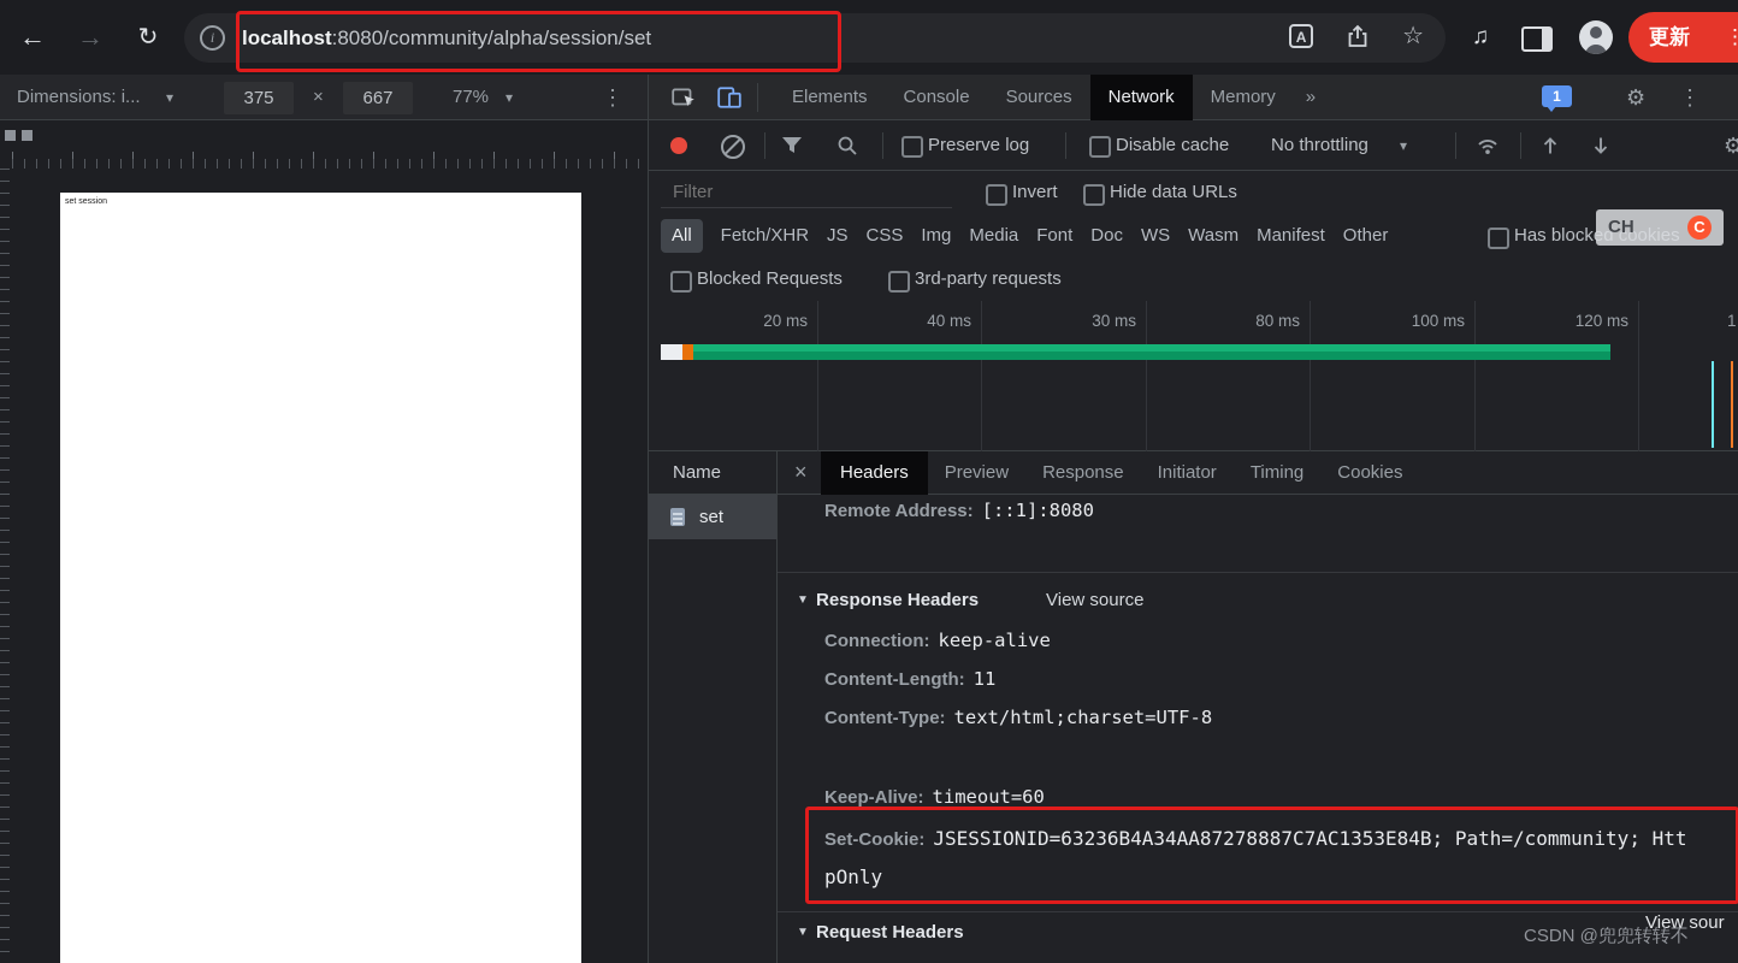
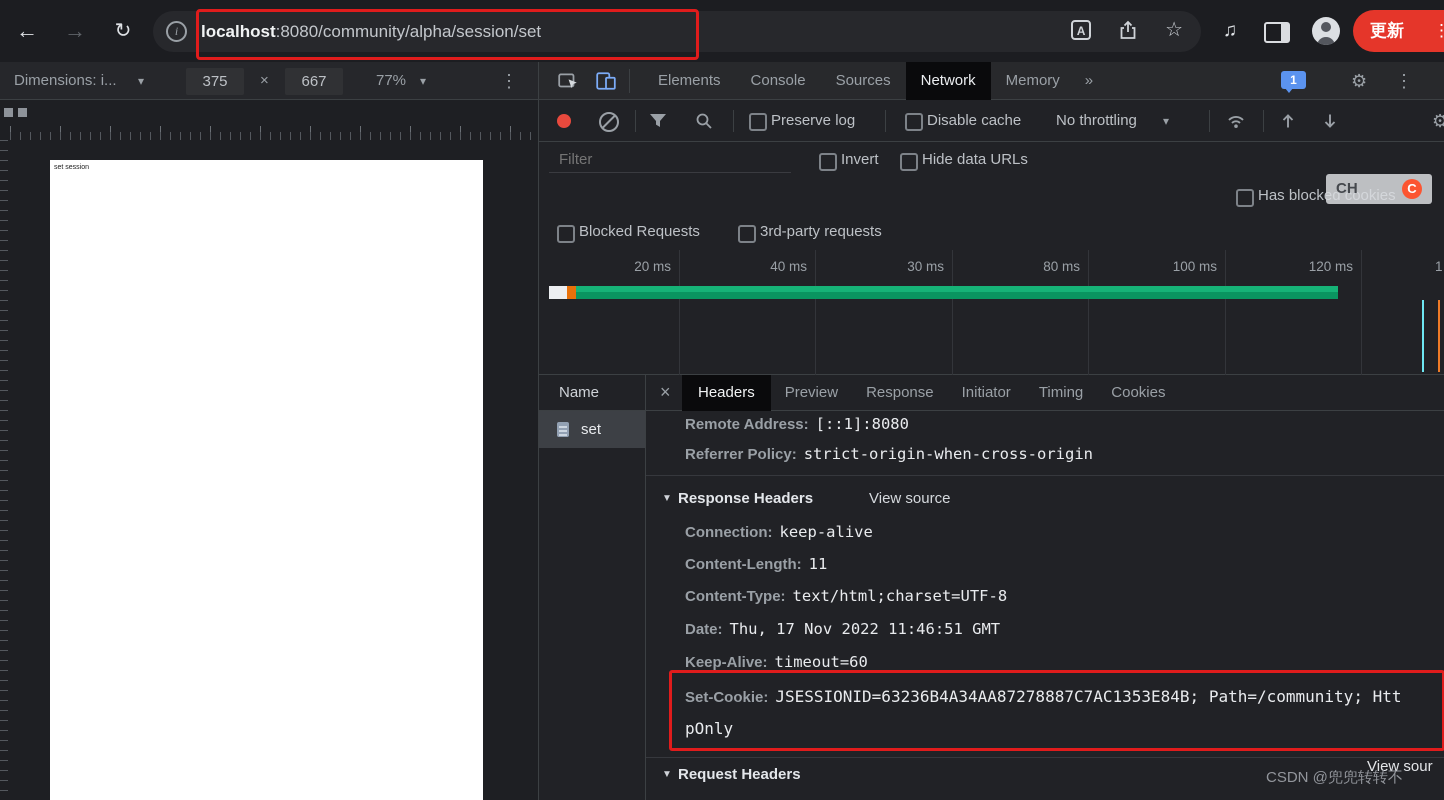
  ←
  →
  ↻
  i
  localhost:8080/community/alpha/session/set
  A
  ☆
  ♫
  更新
  ⋮
  Dimensions: i...
  ▾
  375
  ×
  667
  77%
  ▾
  ⋮
  Elements
  Console
  Sources
  Network
  Memory
  »
  1
  ⚙
  ⋮
  Preserve log
  Disable cache
  No throttling
  ▾
  ⚙
  Filter
  Invert
  Hide data URLs
- All
- Fetch/XHR
- JS
- CSS
- Img
- Media
- Font
- Doc
- WS
- Wasm
- Manifest
- Other
  Has blocked cookies
  CH
  C
  Blocked Requests
  3rd-party requests
  20 ms
  40 ms
  30 ms
  80 ms
  100 ms
  120 ms
  1
  Name
  set
  ×
  Headers
  Preview
  Response
  Initiator
  Timing
  Cookies
  Remote Address: [::1]:8080
+ Referrer Policy: strict-origin-when-cross-origin
  ▼
  Response Headers
  View source
  Connection: keep-alive
  Content-Length: 11
  Content-Type: text/html;charset=UTF-8
+ Date: Thu, 17 Nov 2022 11:46:51 GMT
  Keep-Alive: timeout=60
  Set-Cookie: JSESSIONID=63236B4A34AA87278887C7AC1353E84B; Path=/community; HttpOnly
  ▼
  Request Headers
  View sour
  CSDN @兜兜转转不
